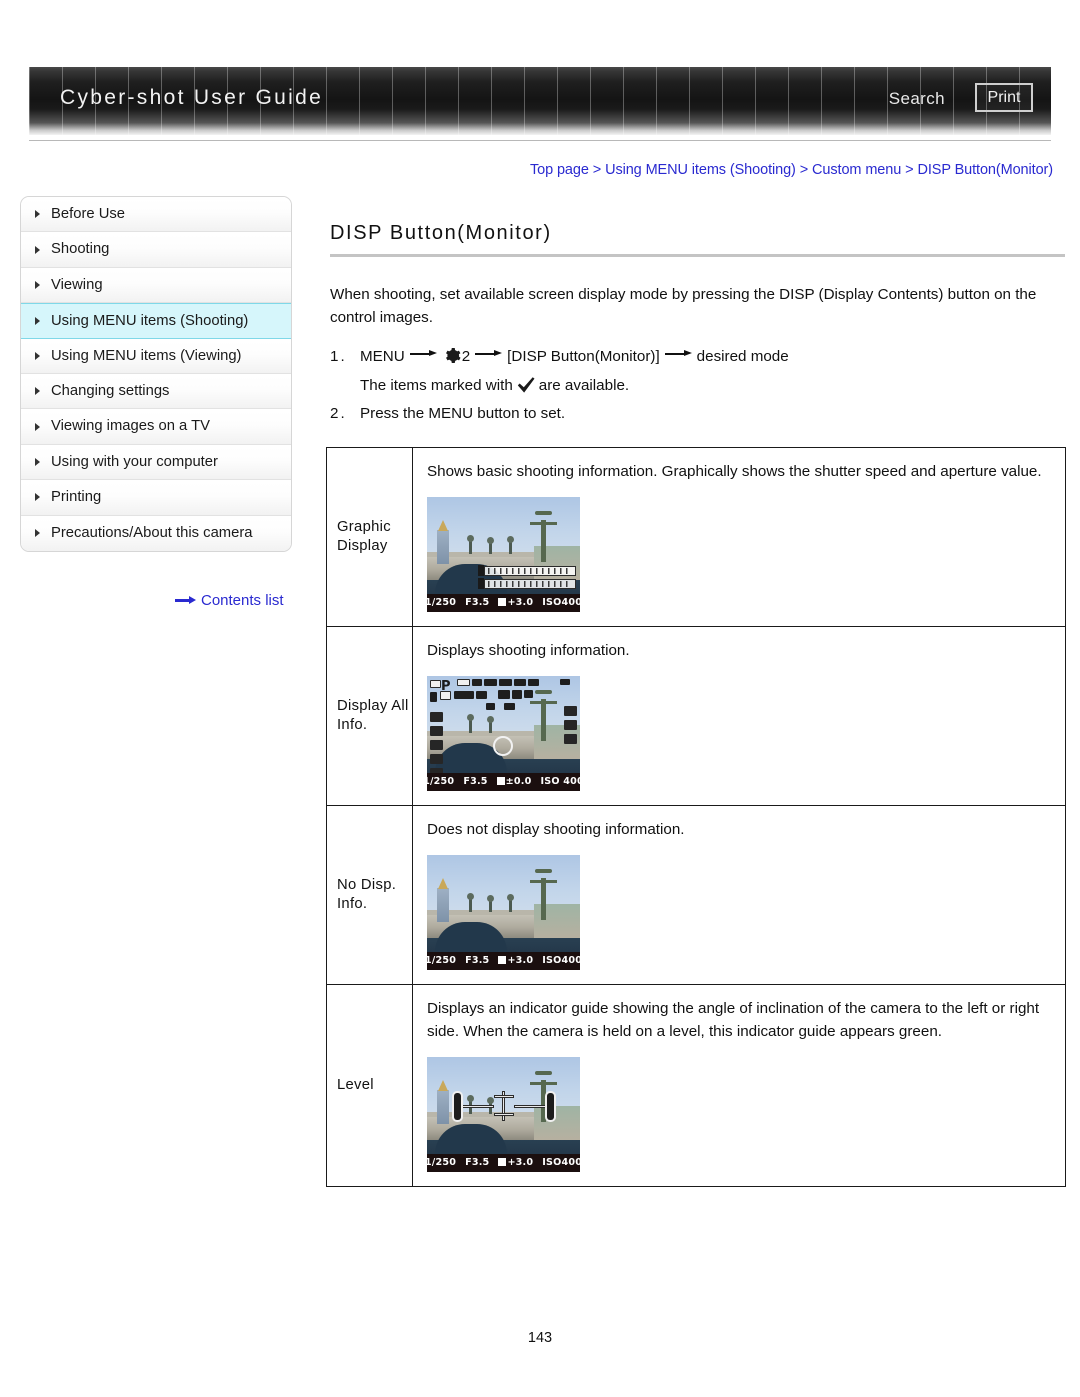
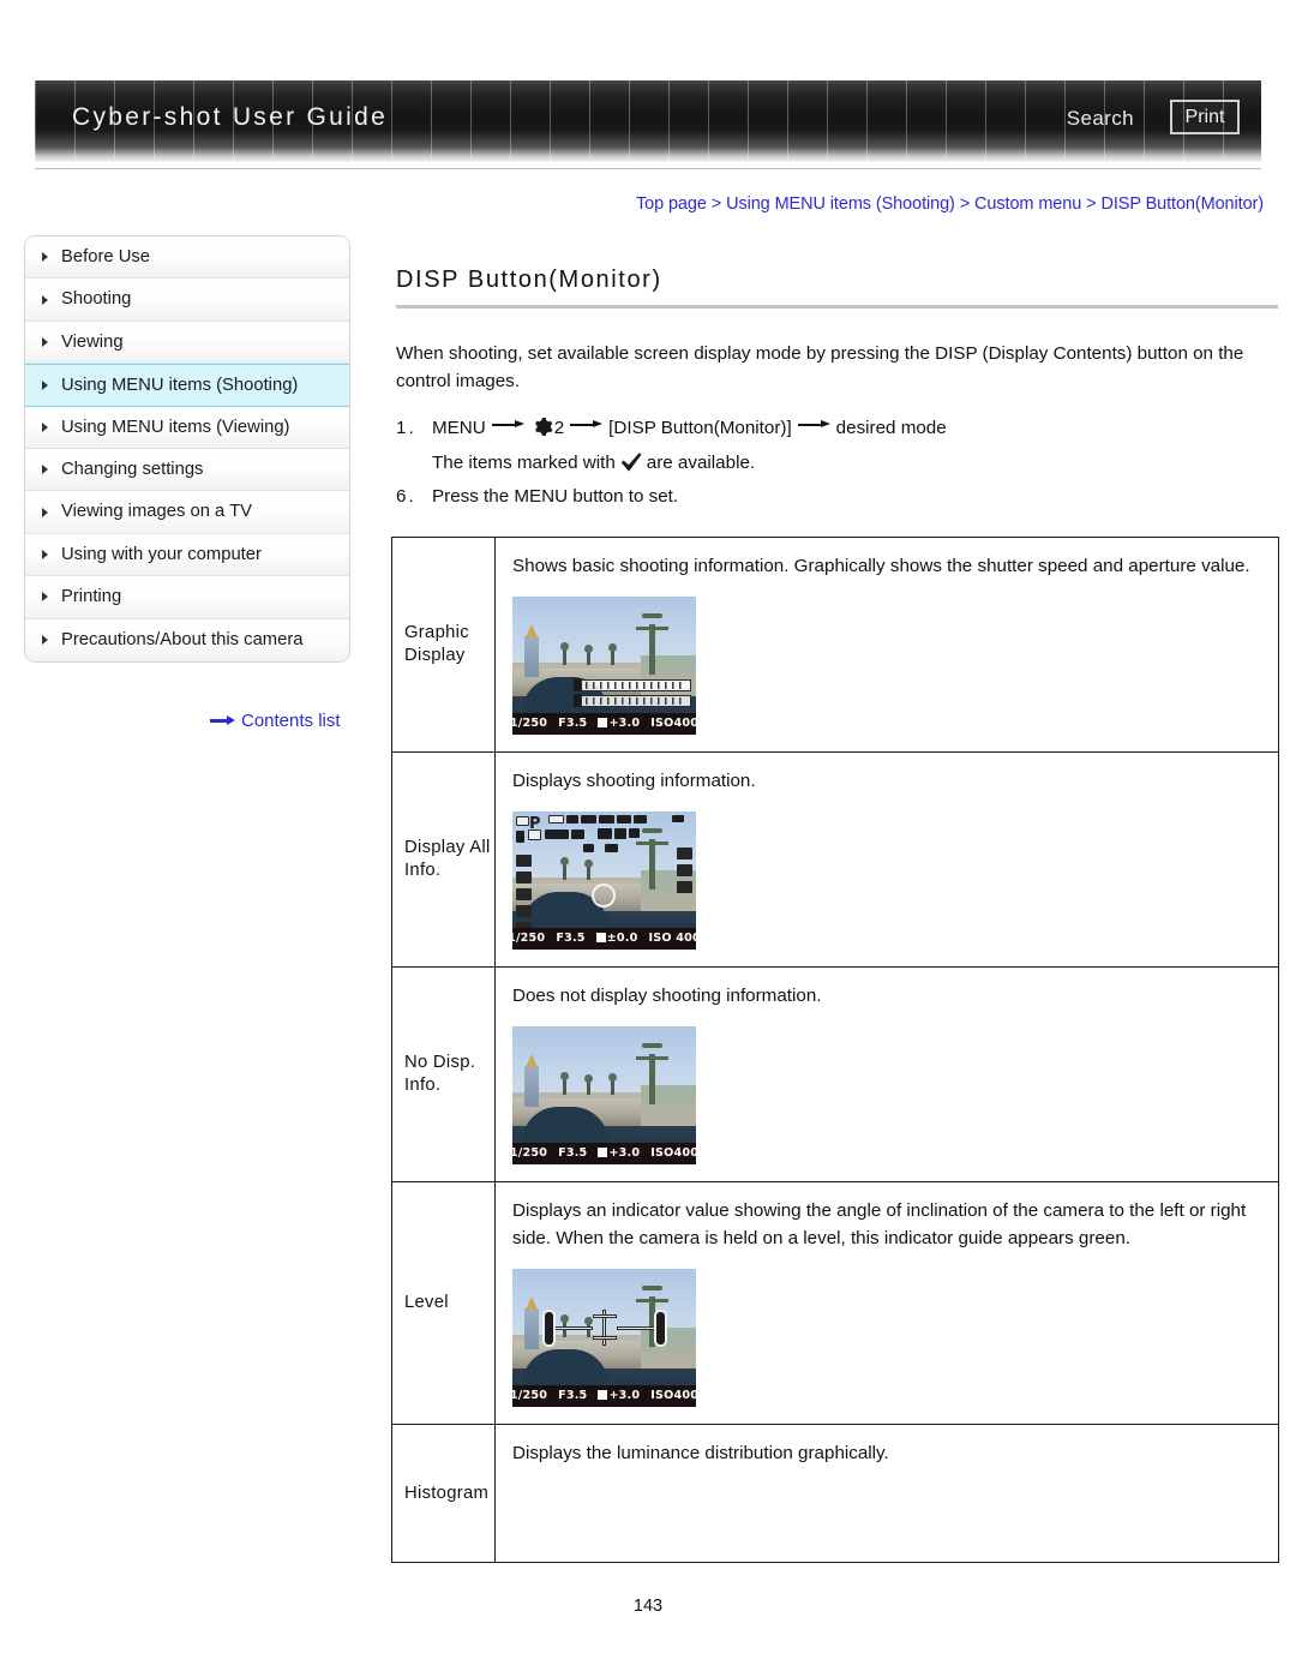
  Cyber-shot User Guide
  Search
  Print
  Top page > Using MENU items (Shooting) > Custom menu > DISP Button(Monitor)
  Before Use
  Shooting
  Viewing
  Using MENU items (Shooting)
  Using MENU items (Viewing)
  Changing settings
  Viewing images on a TV
  Using with your computer
  Printing
  Precautions/About this camera
  Contents list
  DISP Button(Monitor)
  When shooting, set available screen display mode by pressing the DISP (Display Contents) button on the control images.
  1.
  MENU 2 [DISP Button(Monitor)] desired mode
  The items marked with are available.
- 2.
+ 6.
  Press the MENU button to set.
  Graphic Display	Shows basic shooting information. Graphically shows the shutter speed and aperture value. 1/250 F3.5 +3.0 ISO400
  Display All Info.	Displays shooting information. P 1/250 F3.5 ±0.0 ISO 40
  No Disp. Info.	Does not display shooting information. 1/250 F3.5 +3.0 ISO400
- Level	Displays an indicator guide showing the angle of inclination of the camera to the left or right side. When the camera is held on a level, this indicator guide appears green. 1/250 F3.5 +3.0 ISO400
+ Level	Displays an indicator value showing the angle of inclination of the camera to the left or right side. When the camera is held on a level, this indicator guide appears green. 1/250 F3.5 +3.0 ISO400
+ Histogram	Displays the luminance distribution graphically.
  143
